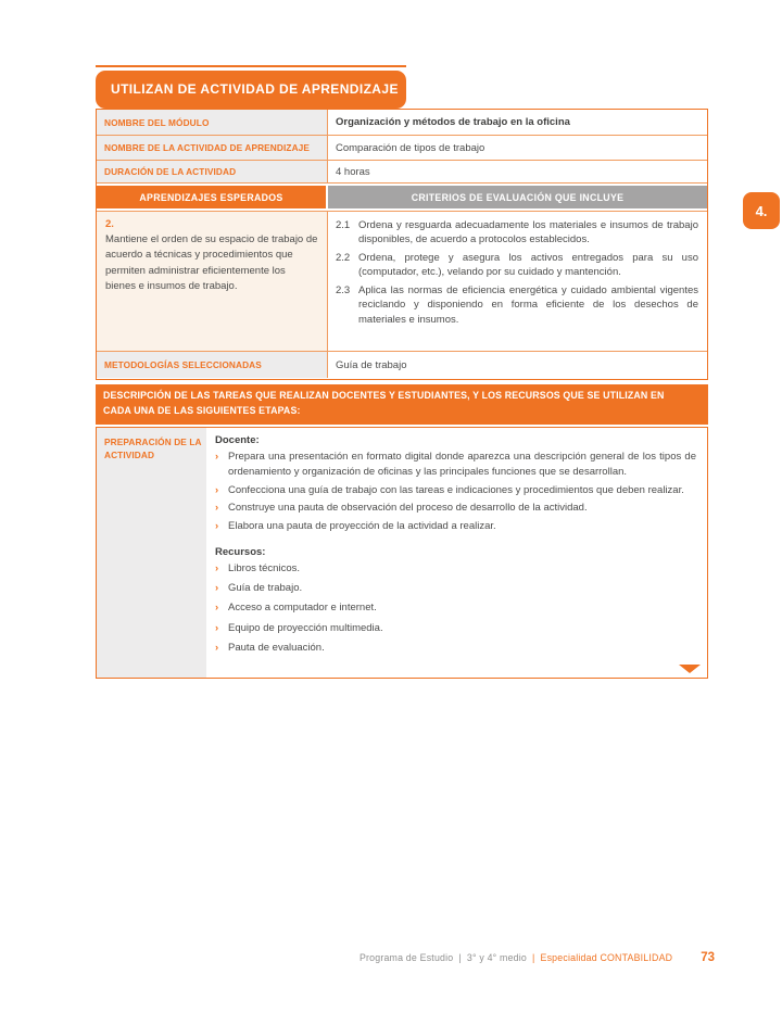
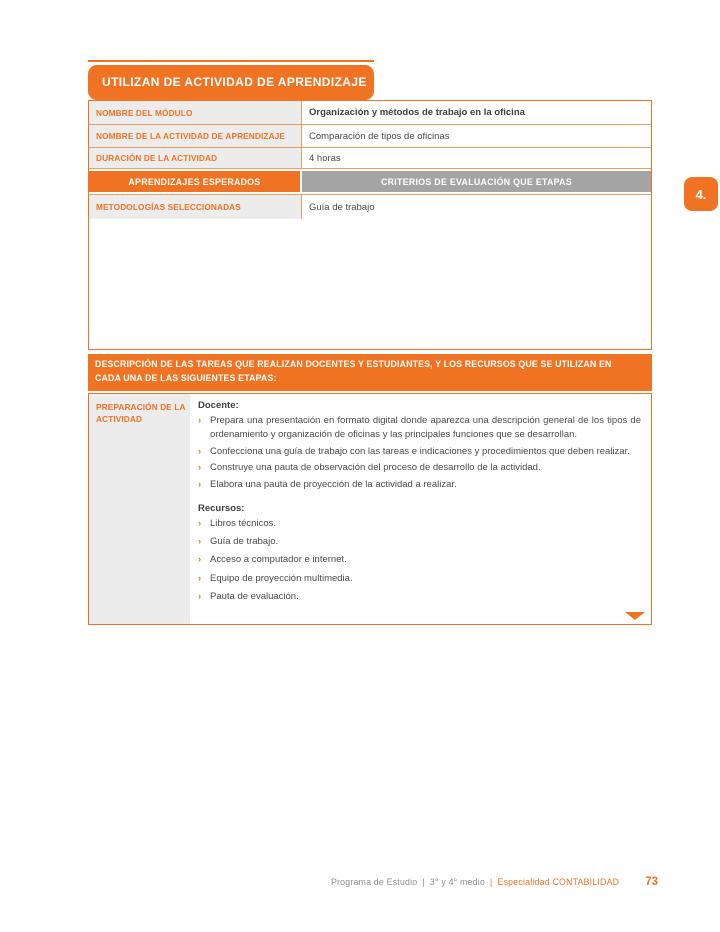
  UTILIZAN DE ACTIVIDAD DE APRENDIZAJE
  4.
  NOMBRE DEL MÓDULO
  Organización y métodos de trabajo en la oficina
  NOMBRE DE LA ACTIVIDAD DE APRENDIZAJE
- Comparación de tipos de trabajo
+ Comparación de tipos de oficinas
  DURACIÓN DE LA ACTIVIDAD
  4 horas
  APRENDIZAJES ESPERADOS
- CRITERIOS DE EVALUACIÓN QUE INCLUYE
+ CRITERIOS DE EVALUACIÓN QUE ETAPAS
- 2.
- Mantiene el orden de su espacio de trabajo de acuerdo a técnicas y procedimientos que permiten administrar eficientemente los bienes e insumos de trabajo.
- 2.1
- Ordena y resguarda adecuadamente los materiales e insumos de trabajo disponibles, de acuerdo a protocolos establecidos.
- 2.2
- Ordena, protege y asegura los activos entregados para su uso (computador, etc.), velando por su cuidado y mantención.
- 2.3
- Aplica las normas de eficiencia energética y cuidado ambiental vigentes reciclando y disponiendo en forma eficiente de los desechos de materiales e insumos.
  METODOLOGÍAS SELECCIONADAS
  Guía de trabajo
  DESCRIPCIÓN DE LAS TAREAS QUE REALIZAN DOCENTES Y ESTUDIANTES, Y LOS RECURSOS QUE SE UTILIZAN EN CADA UNA DE LAS SIGUIENTES ETAPAS:
  PREPARACIÓN DE LA ACTIVIDAD
  Docente:
  ›
  Prepara una presentación en formato digital donde aparezca una descripción general de los tipos de ordenamiento y organización de oficinas y las principales funciones que se desarrollan.
  ›
  Confecciona una guía de trabajo con las tareas e indicaciones y procedimientos que deben realizar.
  ›
  Construye una pauta de observación del proceso de desarrollo de la actividad.
  ›
  Elabora una pauta de proyección de la actividad a realizar.
  Recursos:
  ›
  Libros técnicos.
  ›
  Guía de trabajo.
  ›
  Acceso a computador e internet.
  ›
  Equipo de proyección multimedia.
  ›
  Pauta de evaluación.
  Programa de Estudio | 3° y 4° medio | Especialidad CONTABILIDAD
  73
